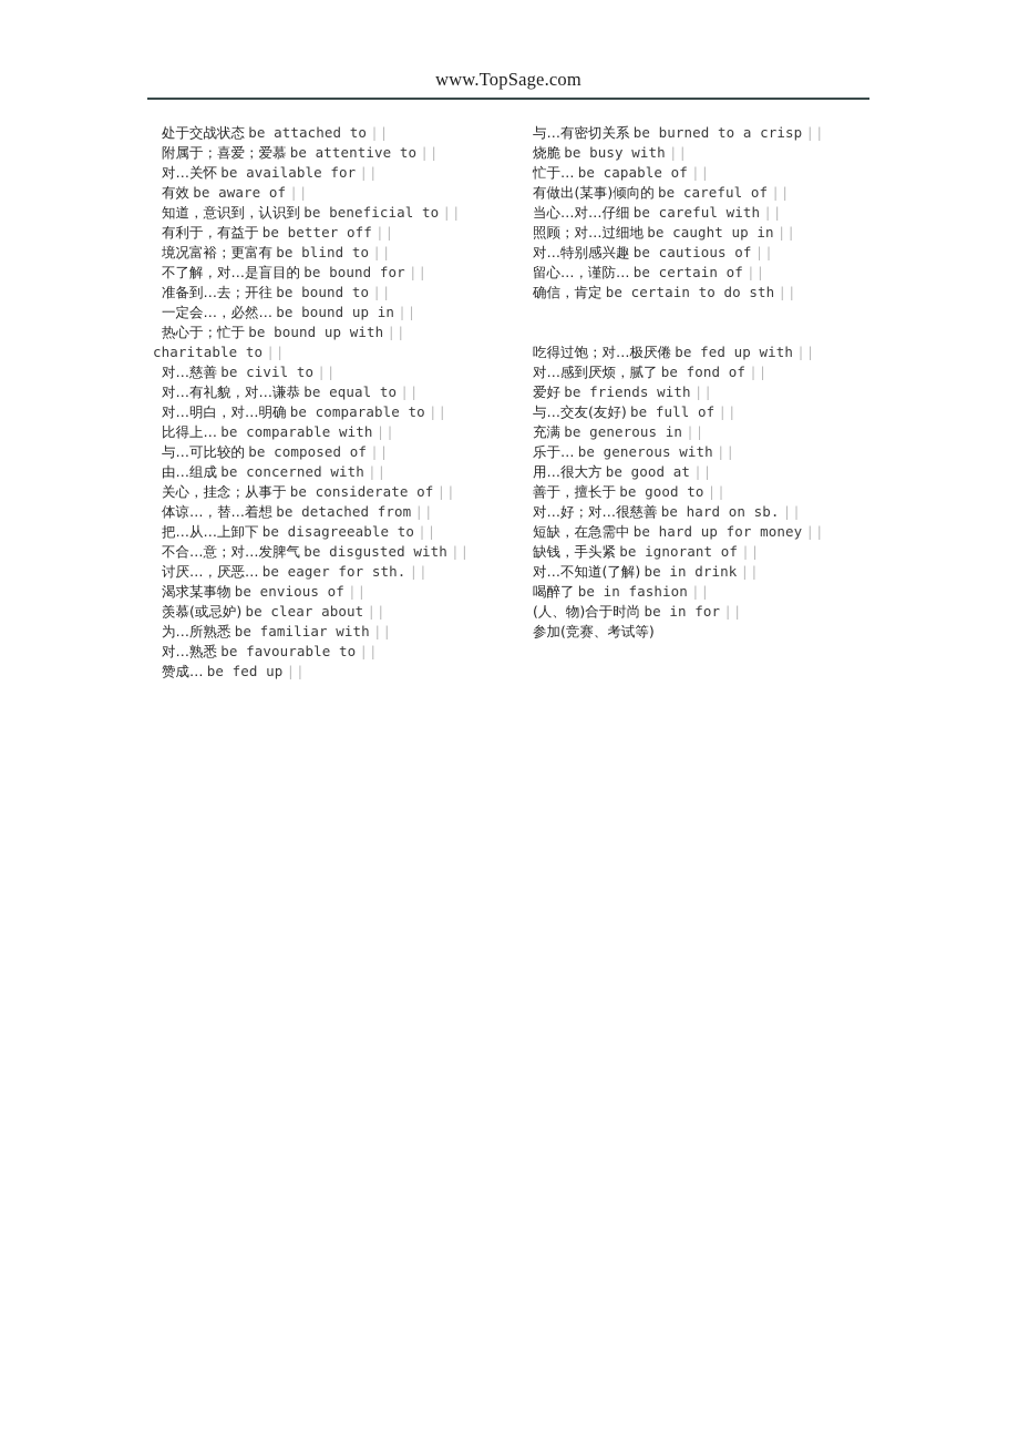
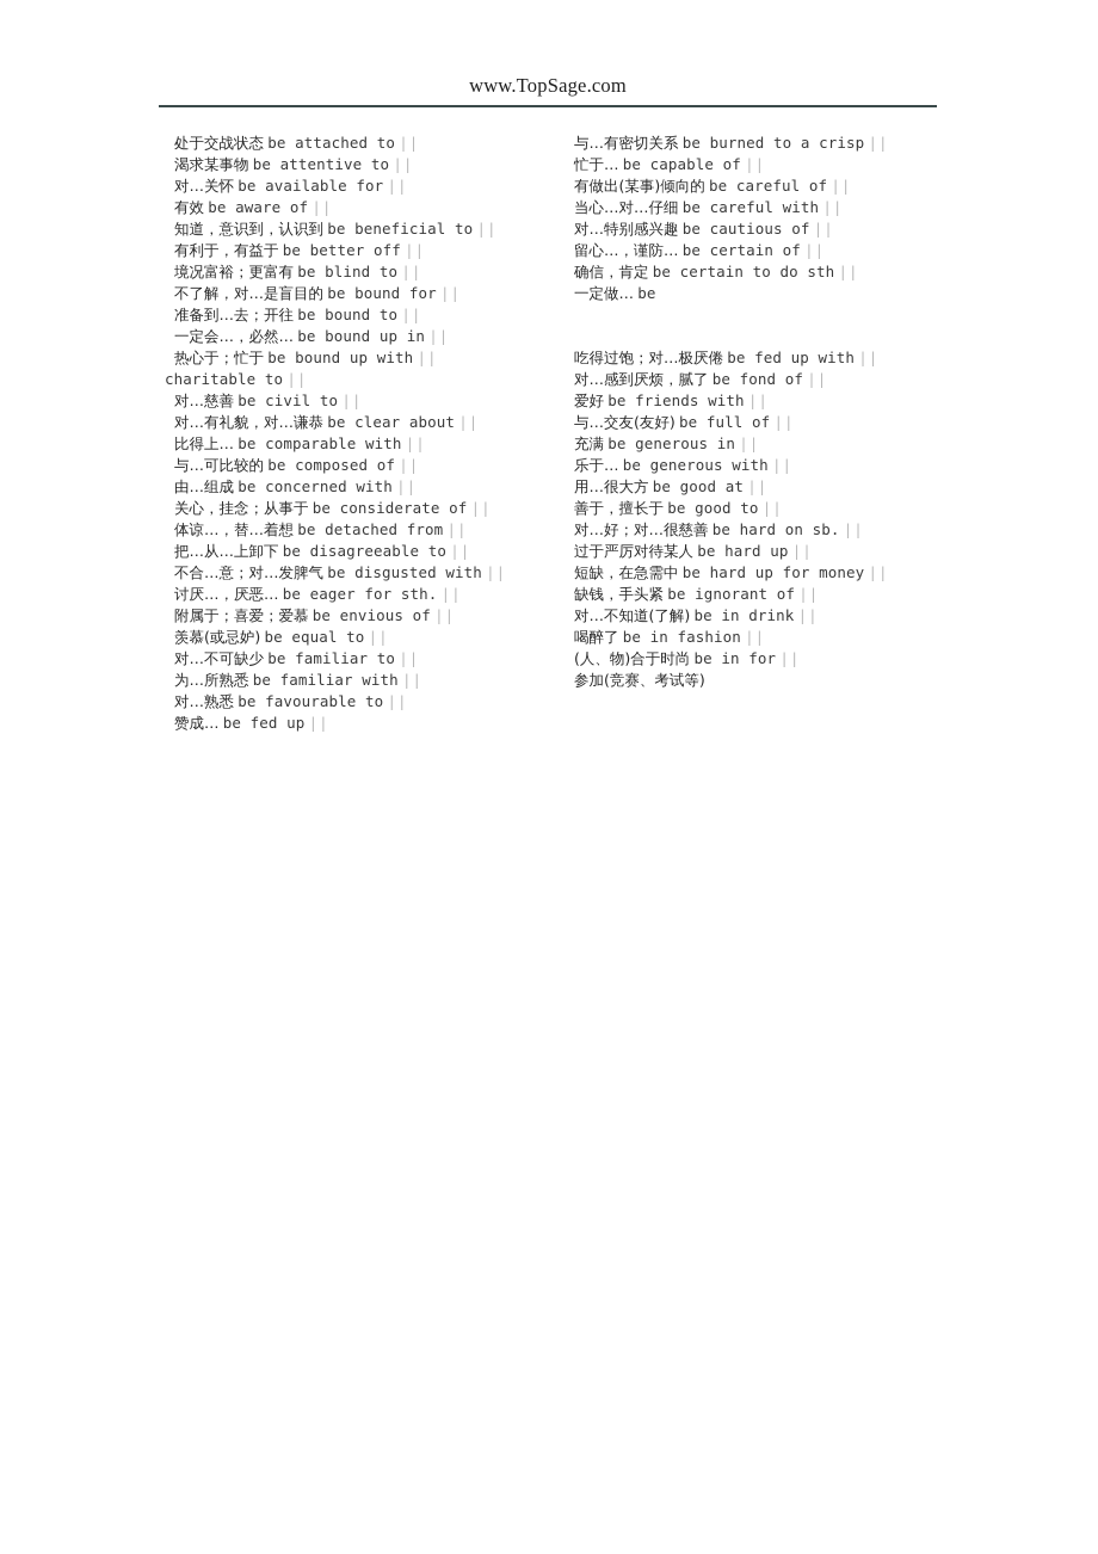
  www.TopSage.com
  处于交战状态 be attached to ||
- 附属于；喜爱；爱慕 be attentive to ||
+ 渴求某事物 be attentive to ||
  对…关怀 be available for ||
  有效 be aware of ||
  知道，意识到，认识到 be beneficial to ||
  有利于，有益于 be better off ||
  境况富裕；更富有 be blind to ||
  不了解，对…是盲目的 be bound for ||
  准备到…去；开往 be bound to ||
  一定会…，必然… be bound up in ||
  热心于；忙于 be bound up with ||
  charitable to ||
  对…慈善 be civil to ||
- 对…有礼貌，对…谦恭 be equal to ||
+ 对…有礼貌，对…谦恭 be clear about ||
- 对…明白，对…明确 be comparable to ||
  比得上… be comparable with ||
  与…可比较的 be composed of ||
  由…组成 be concerned with ||
  关心，挂念；从事于 be considerate of ||
  体谅…，替…着想 be detached from ||
  把…从…上卸下 be disagreeable to ||
  不合…意；对…发脾气 be disgusted with ||
  讨厌…，厌恶… be eager for sth. ||
- 渴求某事物 be envious of ||
+ 附属于；喜爱；爱慕 be envious of ||
- 羡慕(或忌妒) be clear about ||
+ 羡慕(或忌妒) be equal to ||
+ 对…不可缺少 be familiar to ||
  为…所熟悉 be familiar with ||
  对…熟悉 be favourable to ||
  赞成… be fed up ||
  与…有密切关系 be burned to a crisp ||
- 烧脆 be busy with ||
  忙于… be capable of ||
  有做出(某事)倾向的 be careful of ||
  当心…对…仔细 be careful with ||
- 照顾；对…过细地 be caught up in ||
  对…特别感兴趣 be cautious of ||
  留心…，谨防… be certain of ||
  确信，肯定 be certain to do sth ||
+ 一定做… be
  吃得过饱；对…极厌倦 be fed up with ||
  对…感到厌烦，腻了 be fond of ||
  爱好 be friends with ||
  与…交友(友好) be full of ||
  充满 be generous in ||
  乐于… be generous with ||
  用…很大方 be good at ||
  善于，擅长于 be good to ||
  对…好；对…很慈善 be hard on sb. ||
+ 过于严厉对待某人 be hard up ||
  短缺，在急需中 be hard up for money ||
  缺钱，手头紧 be ignorant of ||
  对…不知道(了解) be in drink ||
  喝醉了 be in fashion ||
  (人、物)合于时尚 be in for ||
  参加(竞赛、考试等)
